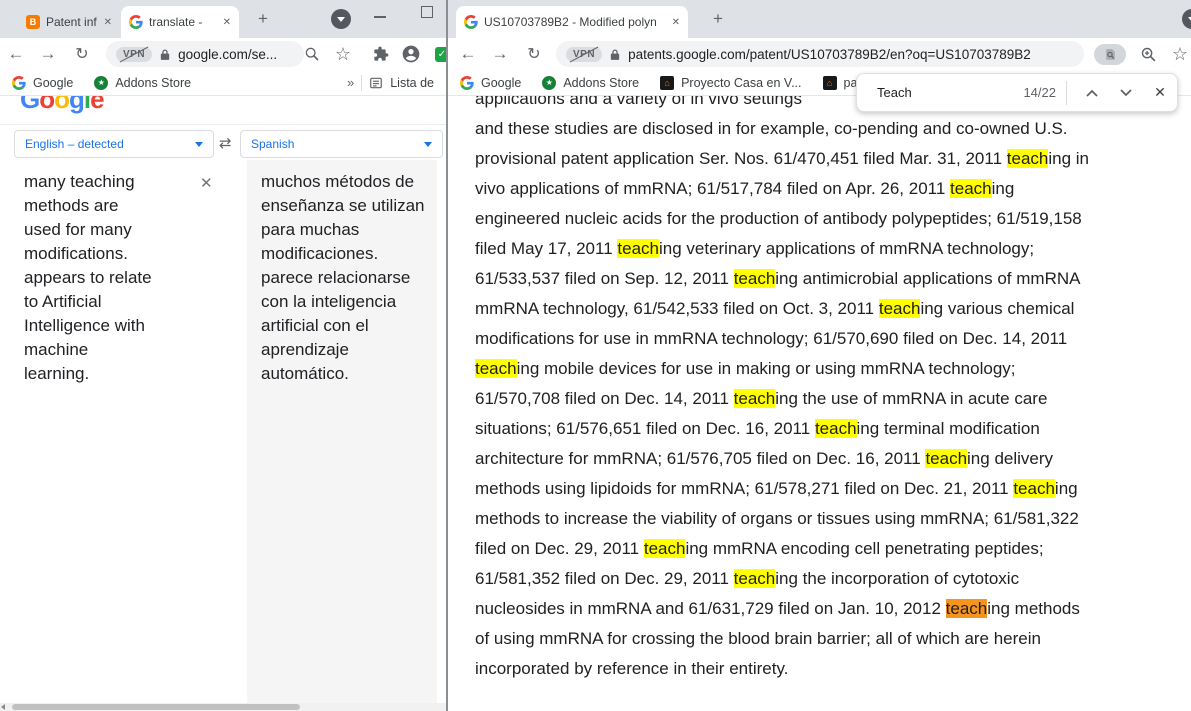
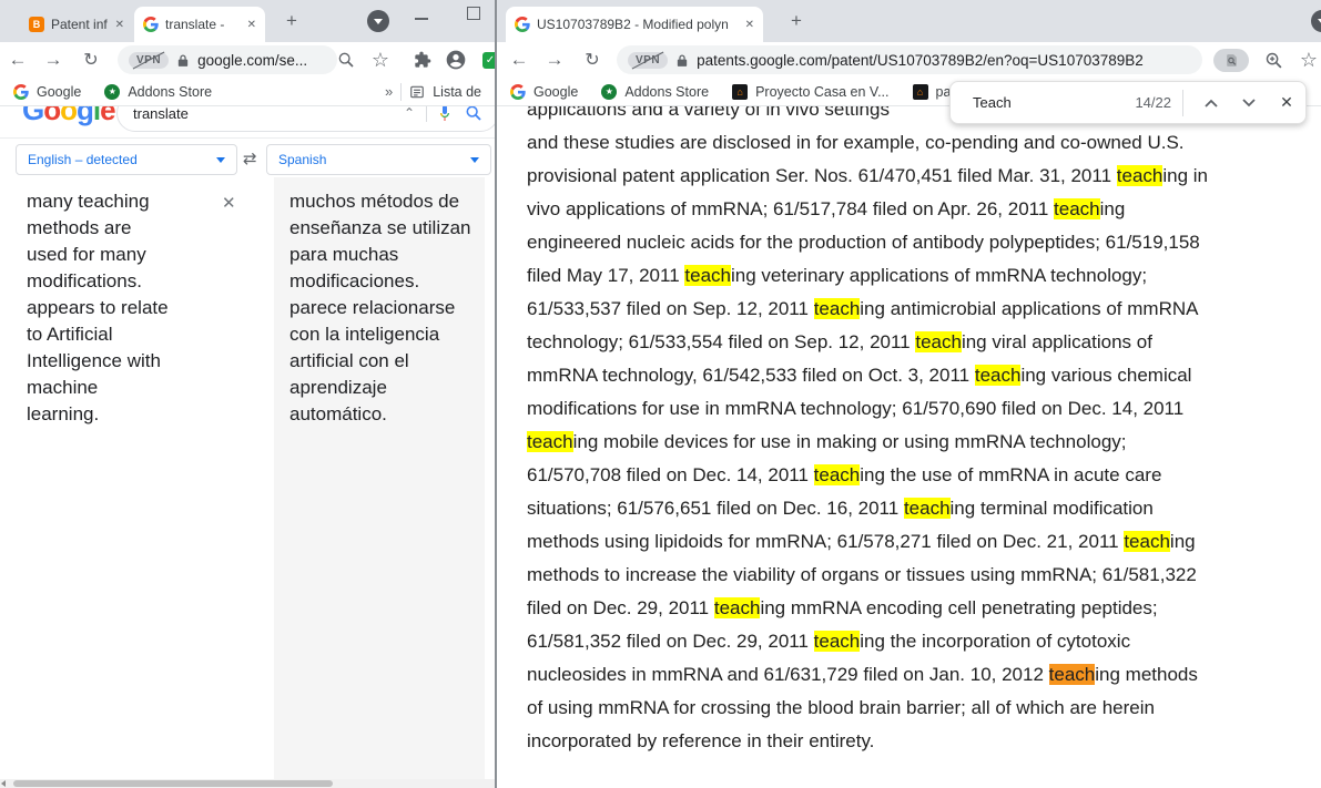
  B
  Patent inf
  ✕
  translate -
  ✕
  +
  ←
  →
  ↻
  VPN
  google.com/se...
  ☆
  ✓
  Google
  ★
  Addons Store
  »
  Lista de
  Google
+ translate
+ ⌃
  English – detected
  ⇄
  Spanish
  many teaching
  methods are
  used for many
  modifications.
  appears to relate
  to Artificial
  Intelligence with
  machine
  learning.
  ✕
  muchos métodos de
  enseñanza se utilizan
  para muchas
  modificaciones.
  parece relacionarse
  con la inteligencia
  artificial con el
  aprendizaje
  automático.
  US10703789B2 - Modified polyn
  ✕
  +
  ←
  →
  ↻
  VPN
  patents.google.com/patent/US10703789B2/en?oq=US10703789B2
  ☆
  Google
  ★
  Addons Store
  ⌂
  Proyecto Casa en V...
  ⌂
  applications and a variety of in vivo settings
  and these studies are disclosed in for example, co-pending and co-owned U.S.
  provisional patent application Ser. Nos. 61/470,451 filed Mar. 31, 2011 teaching in
  vivo applications of mmRNA; 61/517,784 filed on Apr. 26, 2011 teaching
  engineered nucleic acids for the production of antibody polypeptides; 61/519,158
  filed May 17, 2011 teaching veterinary applications of mmRNA technology;
  61/533,537 filed on Sep. 12, 2011 teaching antimicrobial applications of mmRNA
+ technology; 61/533,554 filed on Sep. 12, 2011 teaching viral applications of
  mmRNA technology, 61/542,533 filed on Oct. 3, 2011 teaching various chemical
  modifications for use in mmRNA technology; 61/570,690 filed on Dec. 14, 2011
  teaching mobile devices for use in making or using mmRNA technology;
  61/570,708 filed on Dec. 14, 2011 teaching the use of mmRNA in acute care
  situations; 61/576,651 filed on Dec. 16, 2011 teaching terminal modification
- architecture for mmRNA; 61/576,705 filed on Dec. 16, 2011 teaching delivery
  methods using lipidoids for mmRNA; 61/578,271 filed on Dec. 21, 2011 teaching
  methods to increase the viability of organs or tissues using mmRNA; 61/581,322
  filed on Dec. 29, 2011 teaching mmRNA encoding cell penetrating peptides;
  61/581,352 filed on Dec. 29, 2011 teaching the incorporation of cytotoxic
  nucleosides in mmRNA and 61/631,729 filed on Jan. 10, 2012 teaching methods
  of using mmRNA for crossing the blood brain barrier; all of which are herein
  incorporated by reference in their entirety.
  Teach
  14/22
  ✕
